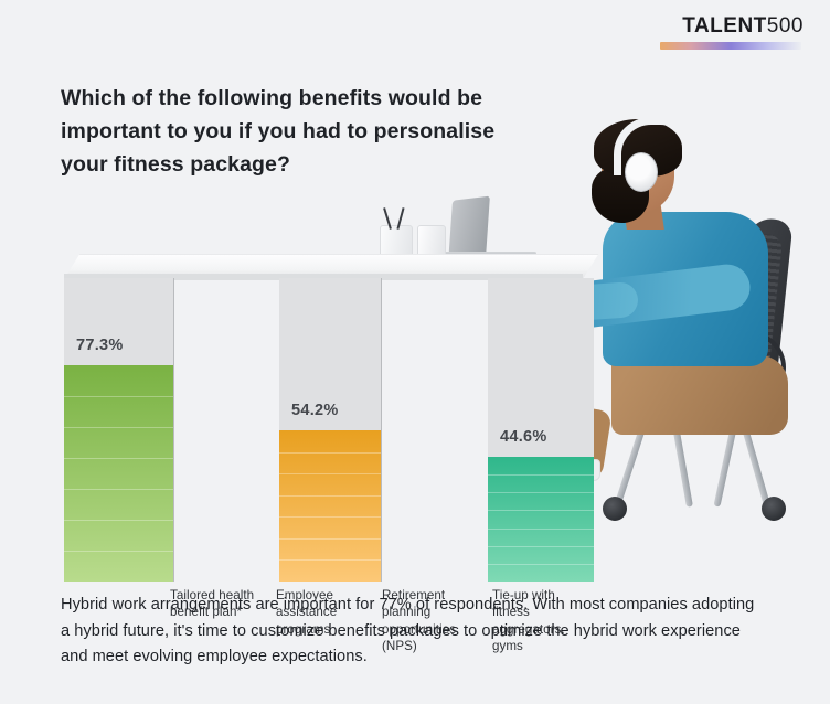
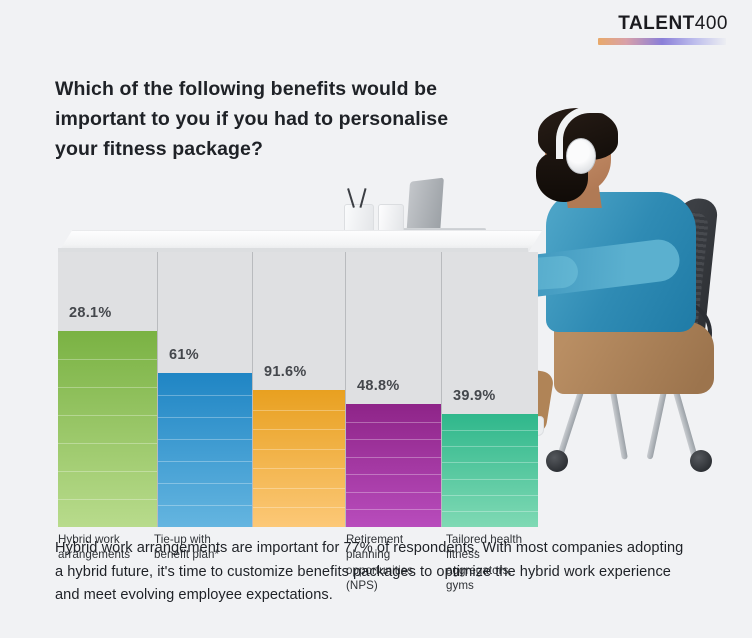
- TALENT500
+ TALENT400
  Which of the following benefits would be important to you if you had to personalise your fitness package?
- 77.3%
+ 28.1%
+ 61%
- 54.2%
+ 91.6%
+ 48.8%
- 44.6%
+ 39.9%
+ Hybrid work
+ arrangements
- Tailored health
+ Tie-up with
  benefit plan*
- Employee
- assistance
- programs
  Retirement
  planning
  opportunities
  (NPS)
- Tie-up with
+ Tailored health
  fitness aggregators,
  gyms
  Hybrid work arrangements are important for 77% of respondents. With most companies adopting a hybrid future, it's time to customize benefits packages to optimize the hybrid work experience and meet evolving employee expectations.
